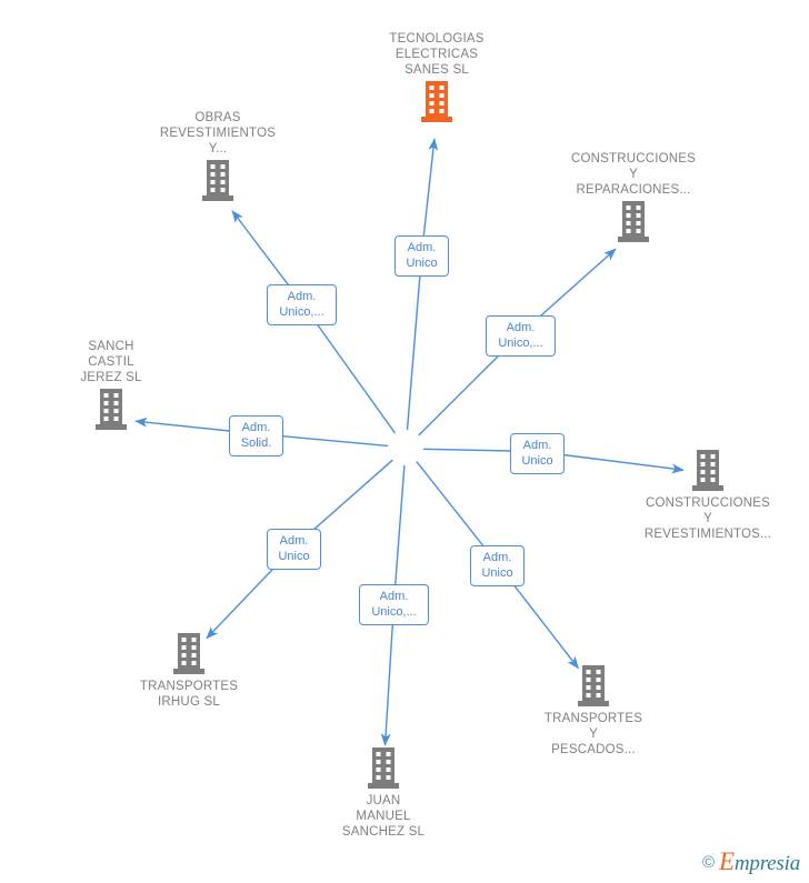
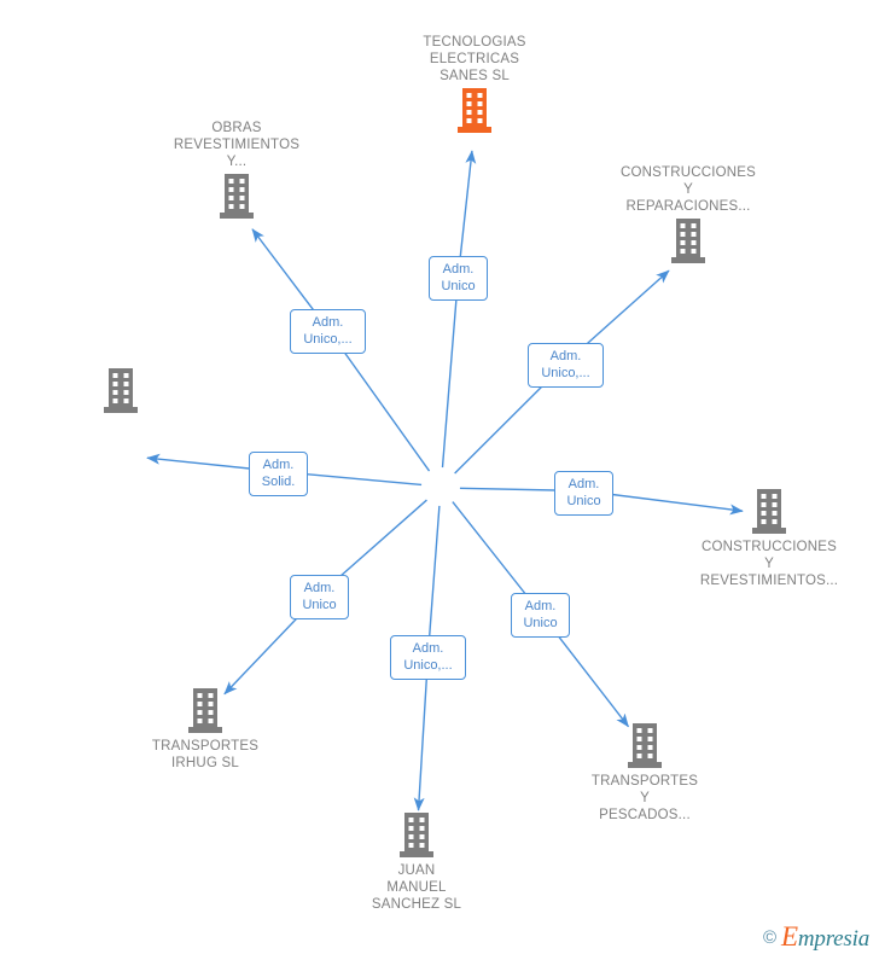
  TECNOLOGIAS
  ELECTRICAS
  SANES SL
  OBRAS
  REVESTIMIENTOS
  Y...
  CONSTRUCCIONES
  Y
  REPARACIONES...
- SANCH
- CASTIL
- JEREZ SL
  CONSTRUCCIONES
  Y
  REVESTIMIENTOS...
  TRANSPORTES
  IRHUG SL
  TRANSPORTES
  Y
  PESCADOS...
  JUAN
  MANUEL
  SANCHEZ SL
  Adm.
  Unico
  Adm.
  Unico,...
  Adm.
  Unico,...
  Adm.
  Solid.
  Adm.
  Unico
  Adm.
  Unico
  Adm.
  Unico
  Adm.
  Unico,...
  ©
  Empresia
